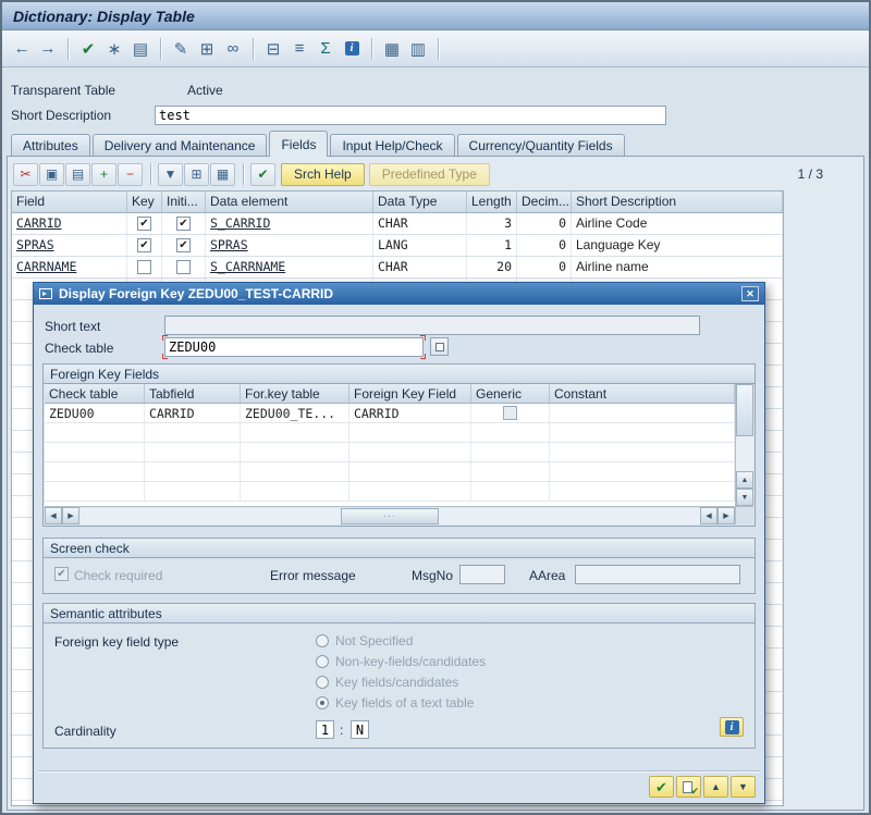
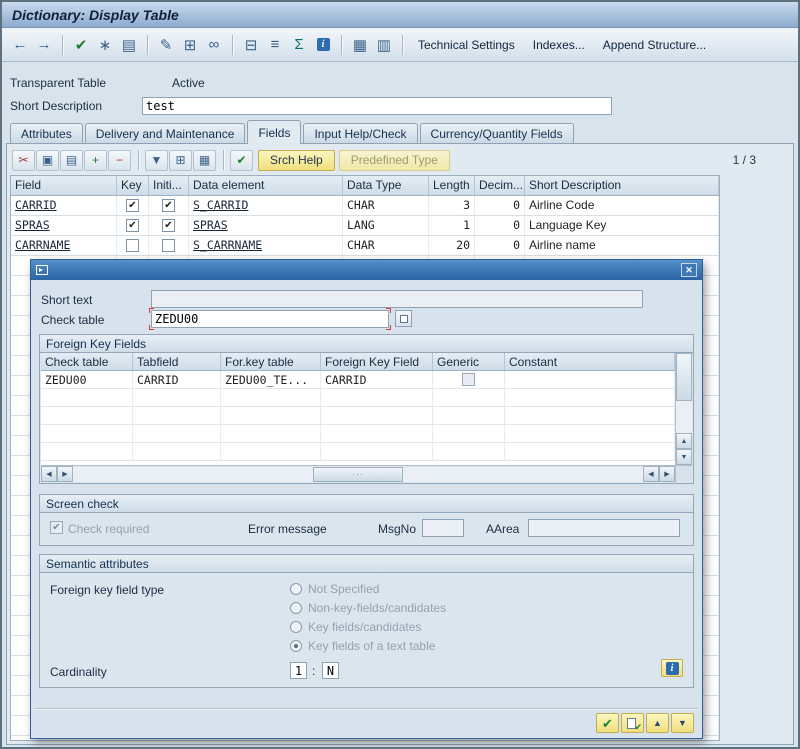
  Dictionary: Display Table
  ←
  →
  ✔
  ∗
  ▤
  ✎
  ⊞
  ∞
  ⊟
  ≡
  Σ
  i
  ▦
  ▥
+ Technical Settings
+ Indexes...
+ Append Structure...
  Transparent Table
  Active
  Short Description
  test
  Attributes
  Delivery and Maintenance
  Fields
  Input Help/Check
  Currency/Quantity Fields
  ✂
  ▣
  ▤
  +
  −
  ▼
  ⊞
  ▦
  ✔
  Srch Help
  Predefined Type
  1 / 3
  Field
  Key
  Initi...
  Data element
  Data Type
  Length
  Decim...
  Short Description
  CARRID
  S_CARRID
  CHAR
  3
  0
  Airline Code
  SPRAS
  SPRAS
  LANG
  1
  0
  Language Key
  CARRNAME
  S_CARRNAME
  CHAR
  20
  0
  Airline name
- Display Foreign Key ZEDU00_TEST-CARRID
  ✕
  Short text
  Check table
  ZEDU00
  Foreign Key Fields
  Check table
  Tabfield
  For.key table
  Foreign Key Field
  Generic
  Constant
  ZEDU00
  CARRID
  ZEDU00_TE...
  CARRID
  ···
  Screen check
  Check required
  Error message
  MsgNo
  AArea
  Semantic attributes
  Foreign key field type
  Not Specified
  Non-key-fields/candidates
  Key fields/candidates
  Key fields of a text table
  Cardinality
  1
  :
  N
  i
  ✔
  ✔
  ▲
  ▼
